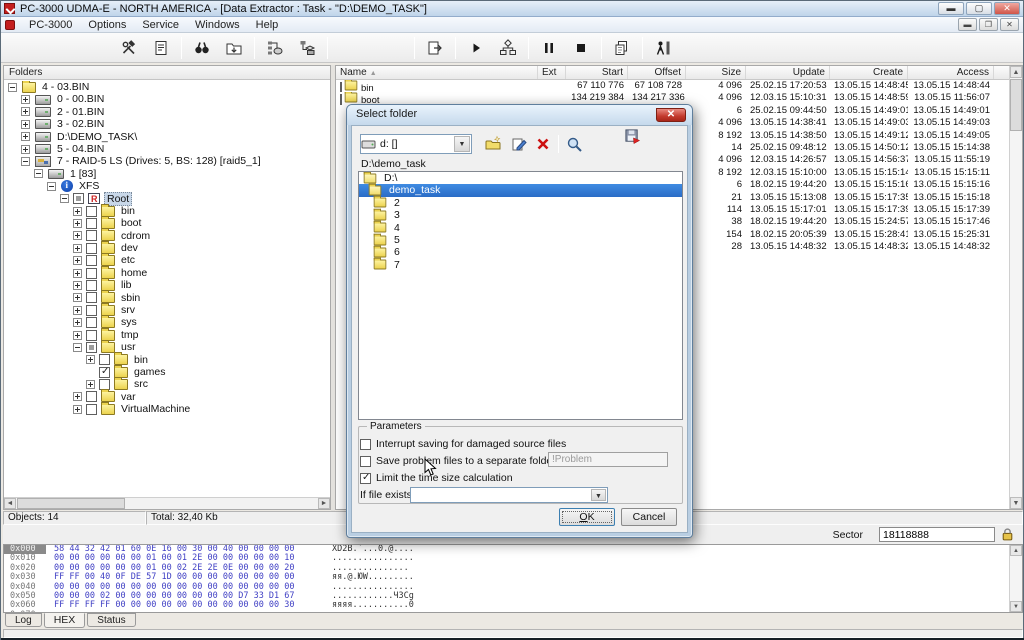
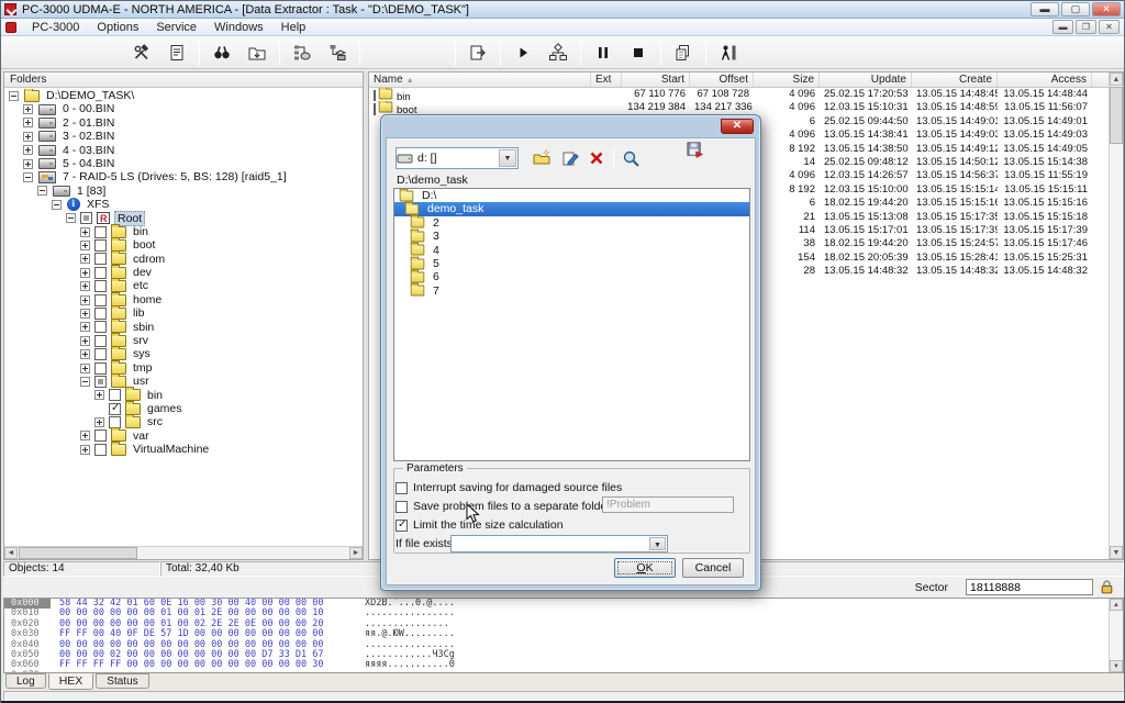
  PC-3000 UDMA-E - NORTH AMERICA - [Data Extractor : Task - "D:\DEMO_TASK"]
  ▬
  ▢
  ✕
  PC-3000 Options Service Windows Help
  ▬
  ❐
  ✕
  Folders
- 4 - 03.BIN
+ D:\DEMO_TASK\
  0 - 00.BIN
  2 - 01.BIN
  3 - 02.BIN
- D:\DEMO_TASK\
+ 4 - 03.BIN
  5 - 04.BIN
  7 - RAID-5 LS (Drives: 5, BS: 128) [raid5_1]
  1 [83]
  XFS
  Root
  bin
  boot
  cdrom
  dev
  etc
  home
  lib
  sbin
  srv
  sys
  tmp
  usr
  bin
  games
  src
  var
  VirtualMachine
  Name
  Ext
  Start
  Offset
  Size
  Update
  Create
  Access
  bin
  67 110 776
  67 108 728
  4 096
  25.02.15 17:20:53
  13.05.15 14:48:45
  13.05.15 14:48:44
  boot
  134 219 384
  134 217 336
  4 096
  12.03.15 15:10:31
  13.05.15 14:48:59
  13.05.15 11:56:07
  6
  25.02.15 09:44:50
  13.05.15 14:49:01
  13.05.15 14:49:01
  4 096
  13.05.15 14:38:41
  13.05.15 14:49:03
  13.05.15 14:49:03
  8 192
  13.05.15 14:38:50
  13.05.15 14:49:12
  13.05.15 14:49:05
  14
  25.02.15 09:48:12
  13.05.15 14:50:12
  13.05.15 15:14:38
  4 096
  12.03.15 14:26:57
  13.05.15 14:56:37
  13.05.15 11:55:19
  8 192
  12.03.15 15:10:00
  13.05.15 15:15:14
  13.05.15 15:15:11
  6
  18.02.15 19:44:20
  13.05.15 15:15:16
  13.05.15 15:15:16
  21
  13.05.15 15:13:08
  13.05.15 15:17:35
  13.05.15 15:15:18
  114
  13.05.15 15:17:01
  13.05.15 15:17:39
  13.05.15 15:17:39
  38
  18.02.15 19:44:20
  13.05.15 15:24:57
  13.05.15 15:17:46
  154
  18.02.15 20:05:39
  13.05.15 15:28:41
  13.05.15 15:25:31
  28
  13.05.15 14:48:32
  13.05.15 14:48:32
  13.05.15 14:48:32
  Objects: 14
  Total: 32,40 Kb
  Sector
  18118888
  0x000
  58 44 32 42 01 60 0E 16 00 30 00 40 00 00 00 00
  XD2B.`...0.@....
  0x010
  00 00 00 00 00 00 01 00 01 2E 00 00 00 00 00 10
  ................
  0x020
  00 00 00 00 00 00 01 00 02 2E 2E 0E 00 00 00 20
  ...............
  0x030
  FF FF 00 40 0F DE 57 1D 00 00 00 00 00 00 00 00
  яя.@.ЮW.........
  0x040
  00 00 00 00 00 00 00 00 00 00 00 00 00 00 00 00
  ................
  0x050
  00 00 00 02 00 00 00 00 00 00 00 00 D7 33 D1 67
  ............Ч3Сg
  0x060
  FF FF FF FF 00 00 00 00 00 00 00 00 00 00 00 30
  яяяя...........0
  Log HEX Status
- Select folder
  ✕
  d: []
  D:\demo_task
  D:\
  demo_task
  2
  3
  4
  5
  6
  7
  Parameters
  Interrupt saving for damaged source files
  Save probem files to a separate fold
  !Problem
  Limit the time size calculation
  If file exist
  OK
  Cancel
